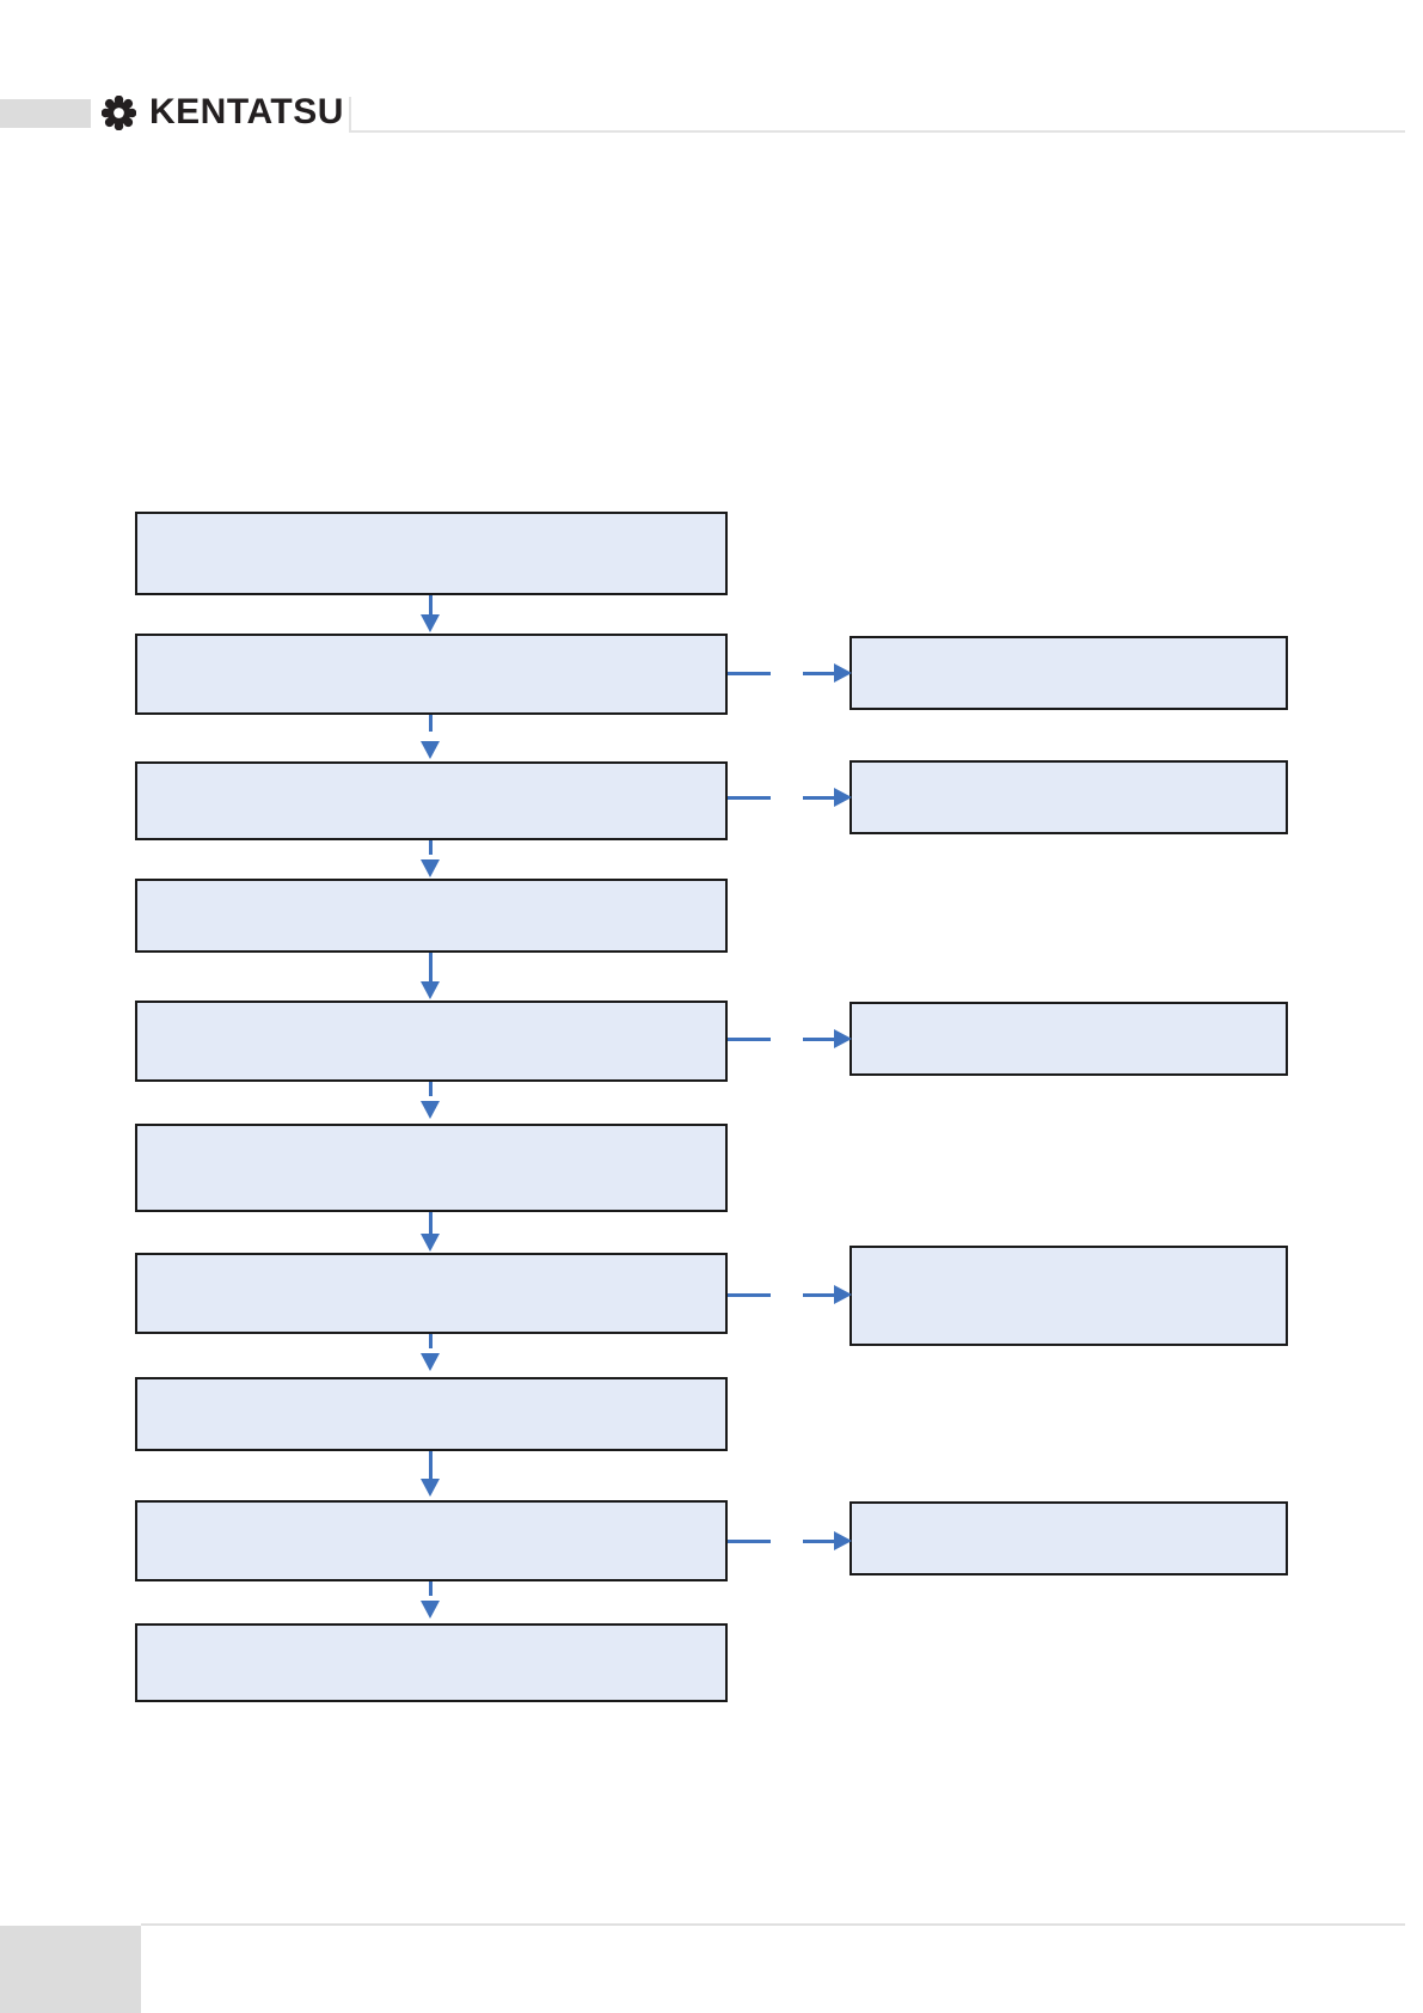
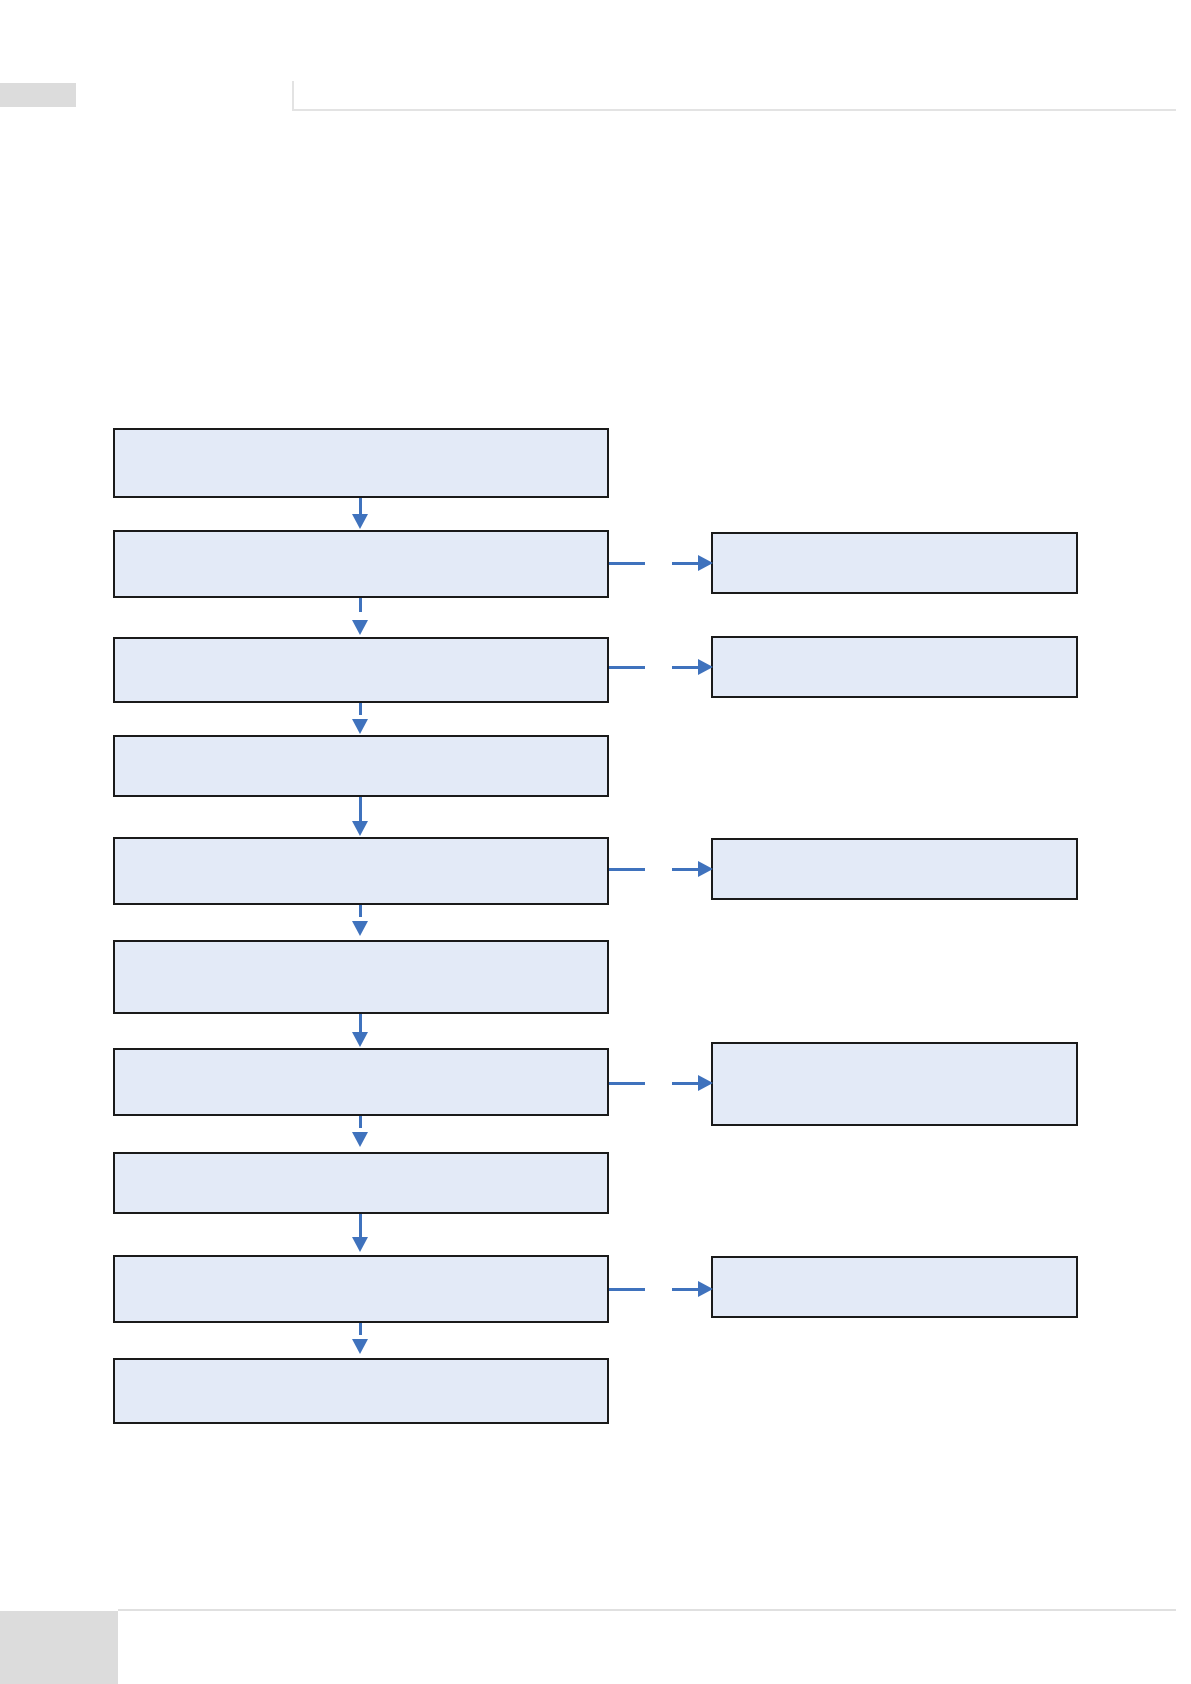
- KENTATSU
